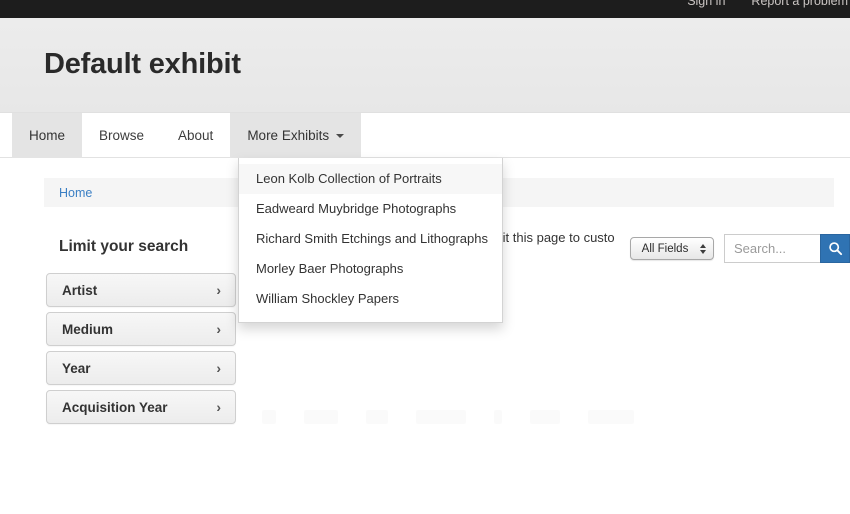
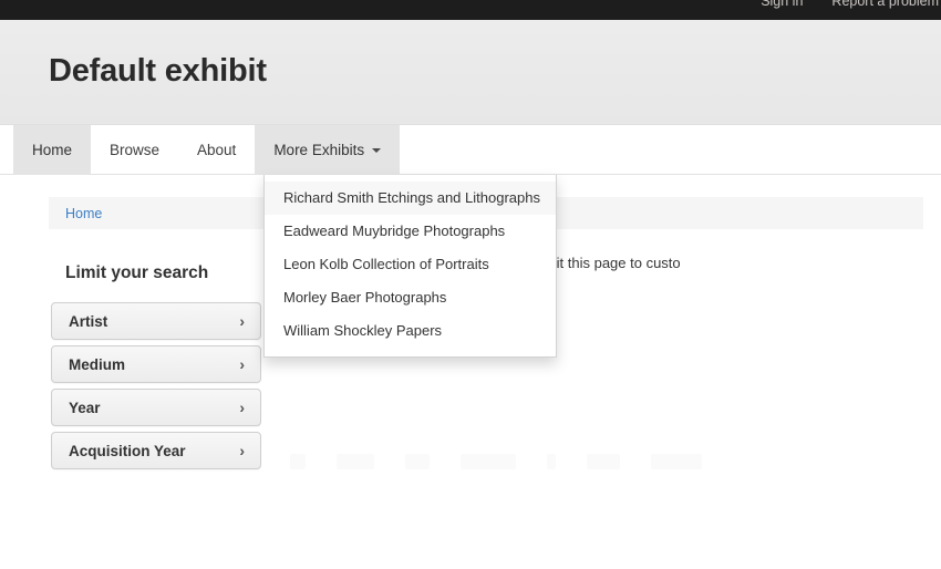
  Sign in
  Report a problem
  Default exhibit
  Home
  Browse
  About
  More Exhibits
- All Fields
- Search...
  Home
  Limit your search
  Artist
  ›
  Medium
  ›
  Year
  ›
  Acquisition Year
  ›
- Leon Kolb Collection of Portraits
+ Richard Smith Etchings and Lithographs
  Eadweard Muybridge Photographs
- Richard Smith Etchings and Lithographs
+ Leon Kolb Collection of Portraits
  Morley Baer Photographs
  William Shockley Papers
